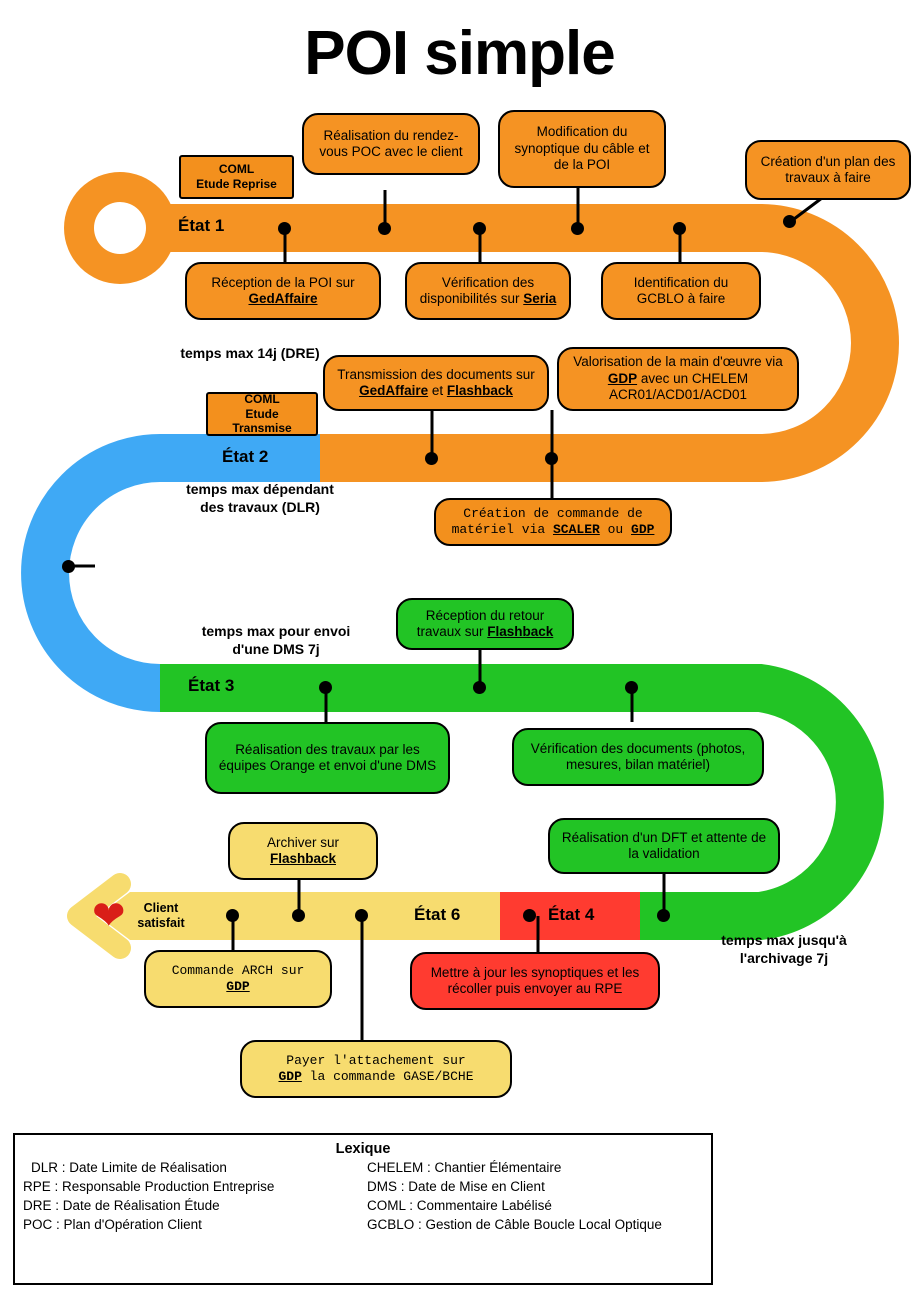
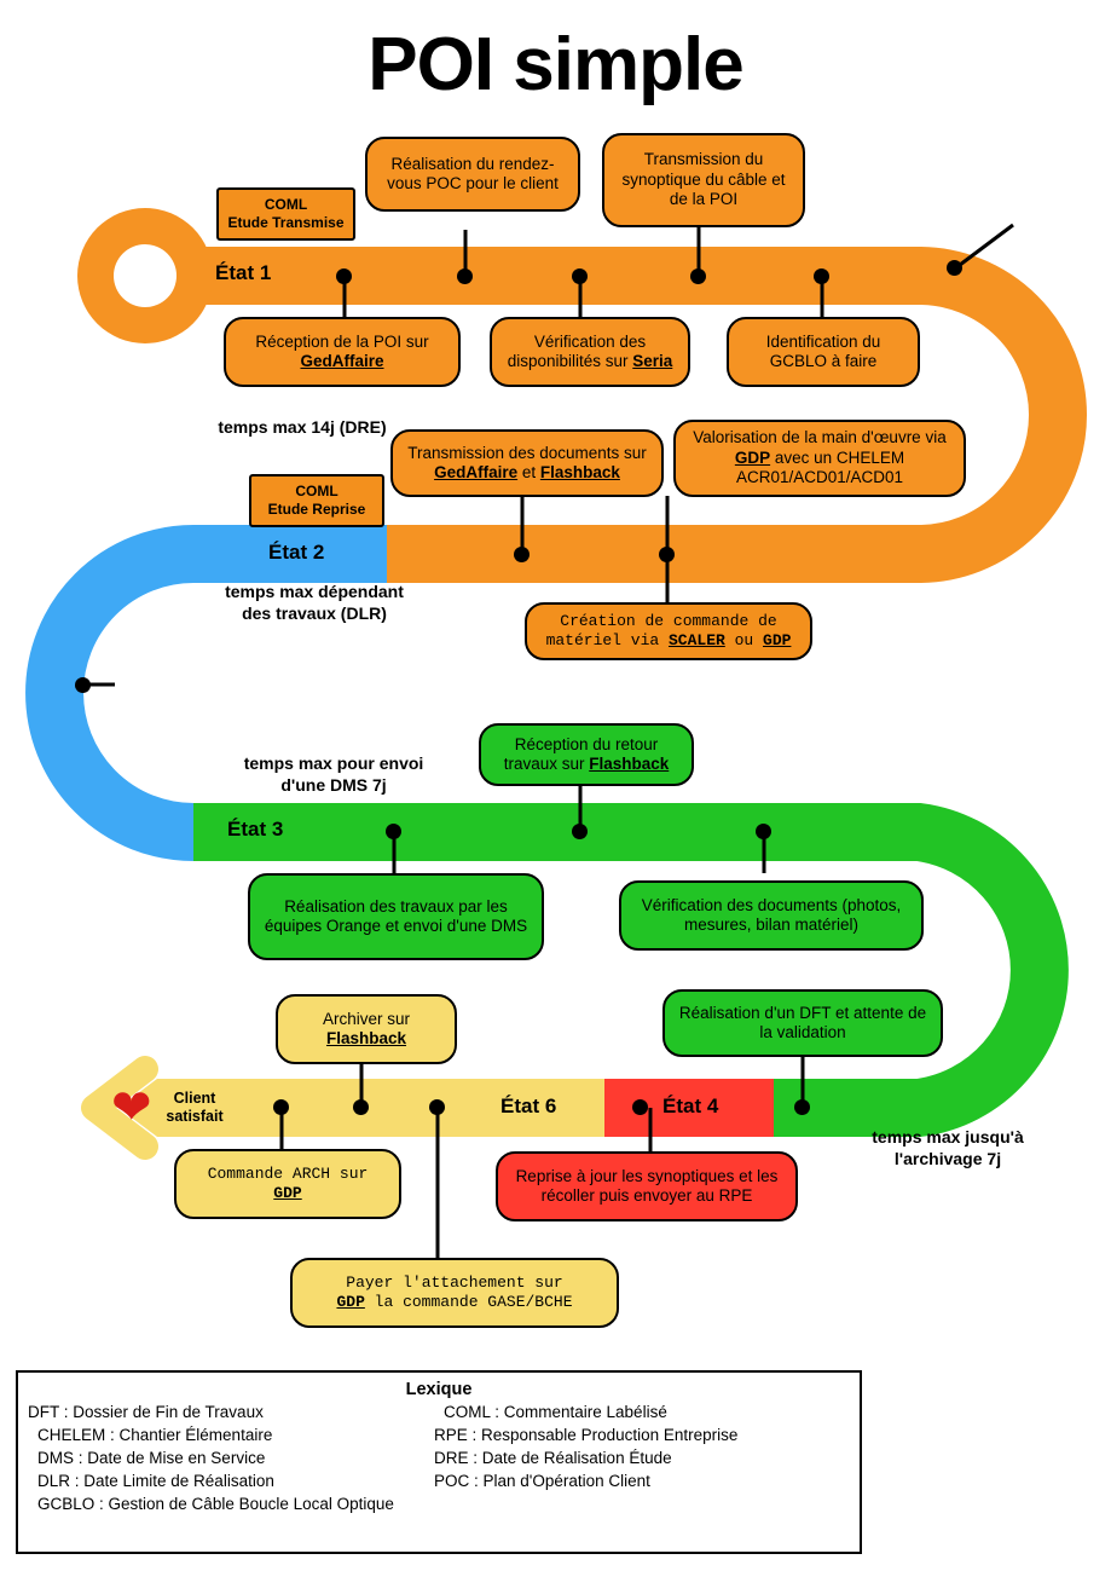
  POI simple
  État 1
  COML
- Etude Reprise
+ Etude Transmise
- Réalisation du rendez-vous POC avec le client
+ Réalisation du rendez-vous POC pour le client
- Modification du synoptique du câble et de la POI
+ Transmission du synoptique du câble et de la POI
- Création d'un plan des travaux à faire
  Réception de la POI sur GedAffaire
  Vérification des disponibilités sur Seria
  Identification du GCBLO à faire
  temps max 14j (DRE)
  COML
- Etude Transmise
+ Etude Reprise
  Transmission des documents sur GedAffaire et Flashback
  Valorisation de la main d'œuvre via GDP avec un CHELEM ACR01/ACD01/ACD01
  État 2
  temps max dépendant
  des travaux (DLR)
  Création de commande de matériel via SCALER ou GDP
  temps max pour envoi
  d'une DMS 7j
  Réception du retour travaux sur Flashback
  État 3
  Réalisation des travaux par les équipes Orange et envoi d'une DMS
  Vérification des documents (photos, mesures, bilan matériel)
  Réalisation d'un DFT et attente de la validation
  Archiver sur
  Flashback
  ❤
  Client
  satisfait
  État 6
  État 4
  Commande ARCH sur
  GDP
- Mettre à jour les synoptiques et les récoller puis envoyer au RPE
+ Reprise à jour les synoptiques et les récoller puis envoyer au RPE
  Payer l'attachement sur
  GDP la commande GASE/BCHE
  temps max jusqu'à
  l'archivage 7j
  Lexique
+ DFT : Dossier de Fin de Travaux
- DLR : Date Limite de Réalisation
+ COML : Commentaire Labélisé
  CHELEM : Chantier Élémentaire
  RPE : Responsable Production Entreprise
- DMS : Date de Mise en Client
+ DMS : Date de Mise en Service
  DRE : Date de Réalisation Étude
- COML : Commentaire Labélisé
+ DLR : Date Limite de Réalisation
  POC : Plan d'Opération Client
  GCBLO : Gestion de Câble Boucle Local Optique
